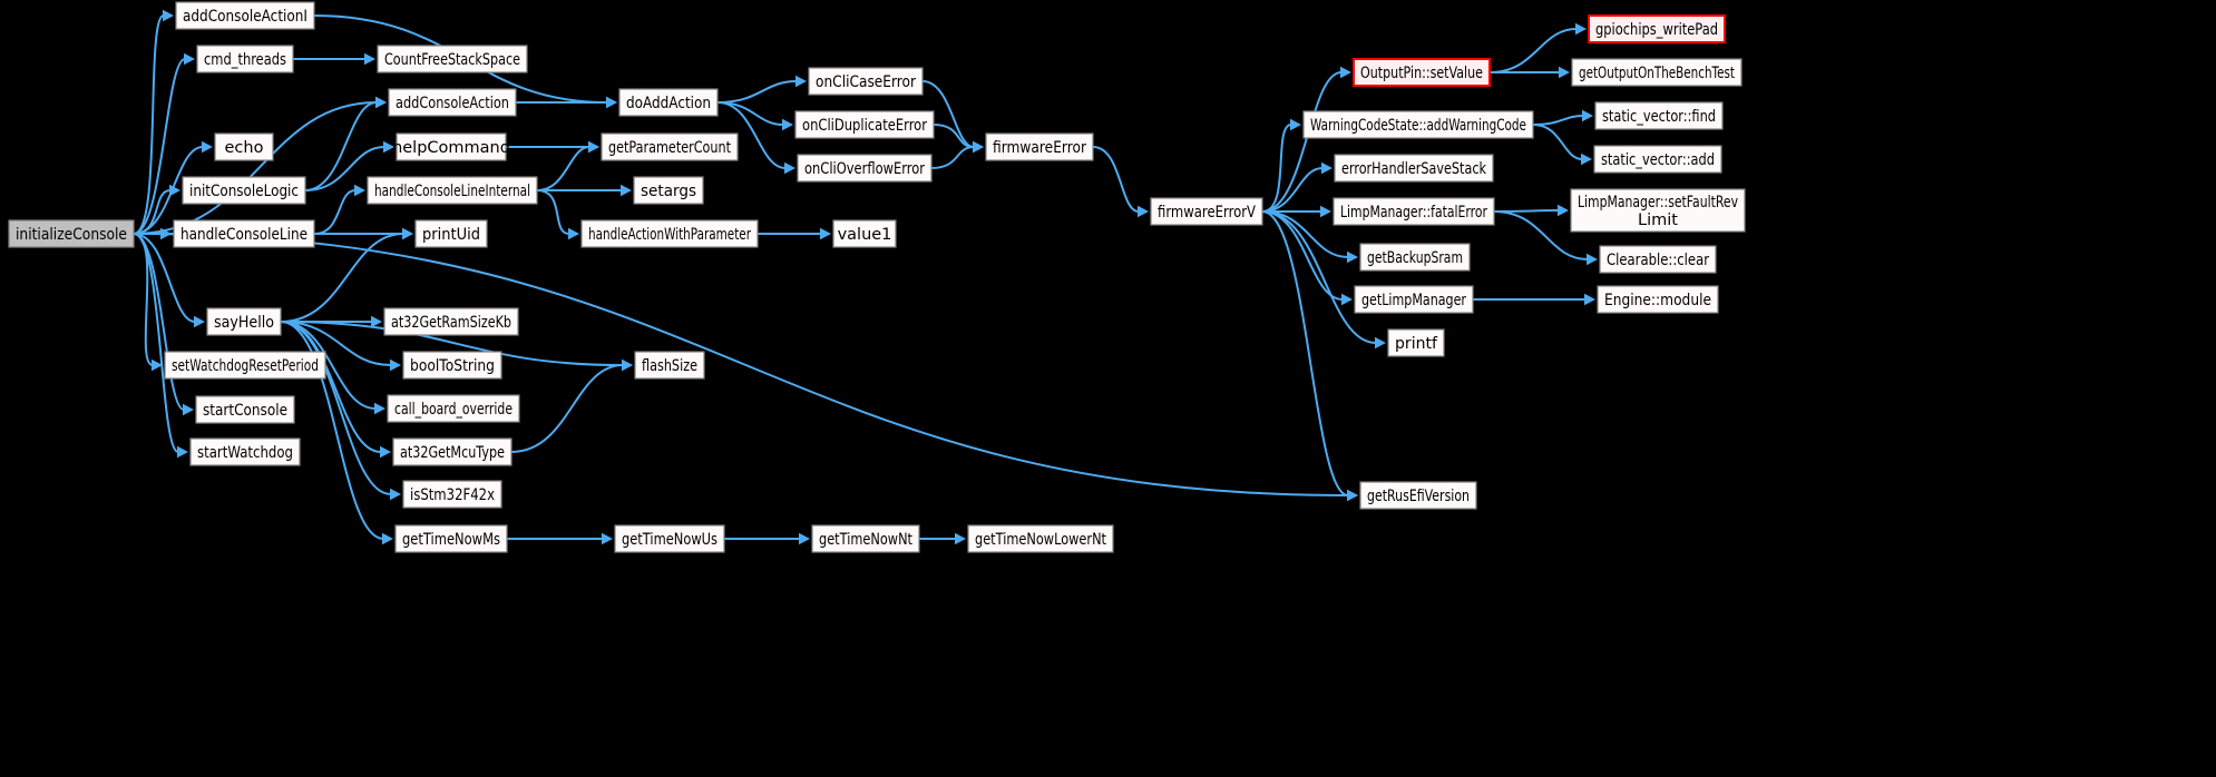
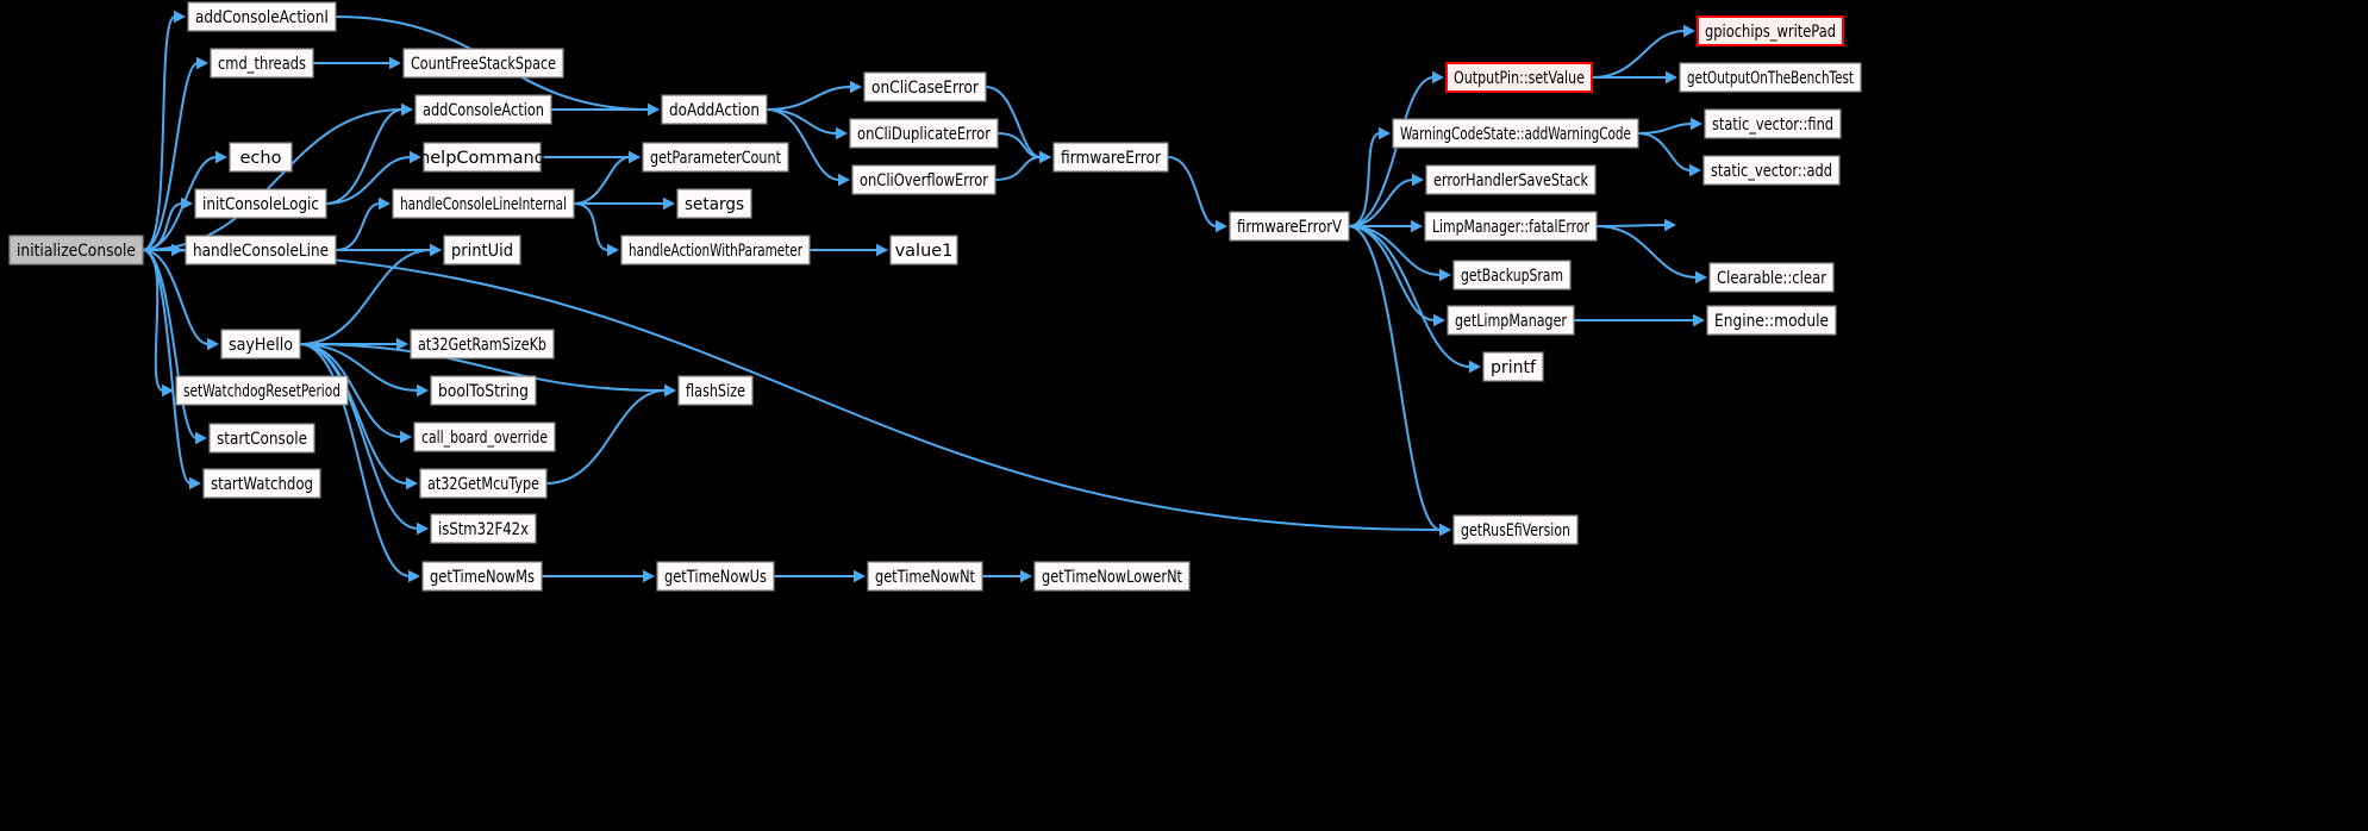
  initializeConsole
  addConsoleActionI
  cmd_threads
  echo
  initConsoleLogic
  handleConsoleLine
  sayHello
  setWatchdogResetPeriod
  startConsole
  startWatchdog
  CountFreeStackSpace
  addConsoleAction
  helpCommand
  handleConsoleLineInternal
  printUid
  at32GetRamSizeKb
  boolToString
  call_board_override
  at32GetMcuType
  isStm32F42x
  getTimeNowMs
  doAddAction
  getParameterCount
  setargs
  handleActionWithParameter
  flashSize
  getTimeNowUs
  onCliCaseError
  onCliDuplicateError
  onCliOverflowError
  value1
  getTimeNowNt
  firmwareError
  getTimeNowLowerNt
  firmwareErrorV
  OutputPin::setValue
  WarningCodeState::addWarningCode
  errorHandlerSaveStack
  LimpManager::fatalError
  getBackupSram
  getLimpManager
  printf
  getRusEfiVersion
  gpiochips_writePad
  getOutputOnTheBenchTest
  static_vector::find
  static_vector::add
- LimpManager::setFaultRev
- Limit
  Clearable::clear
  Engine::module
